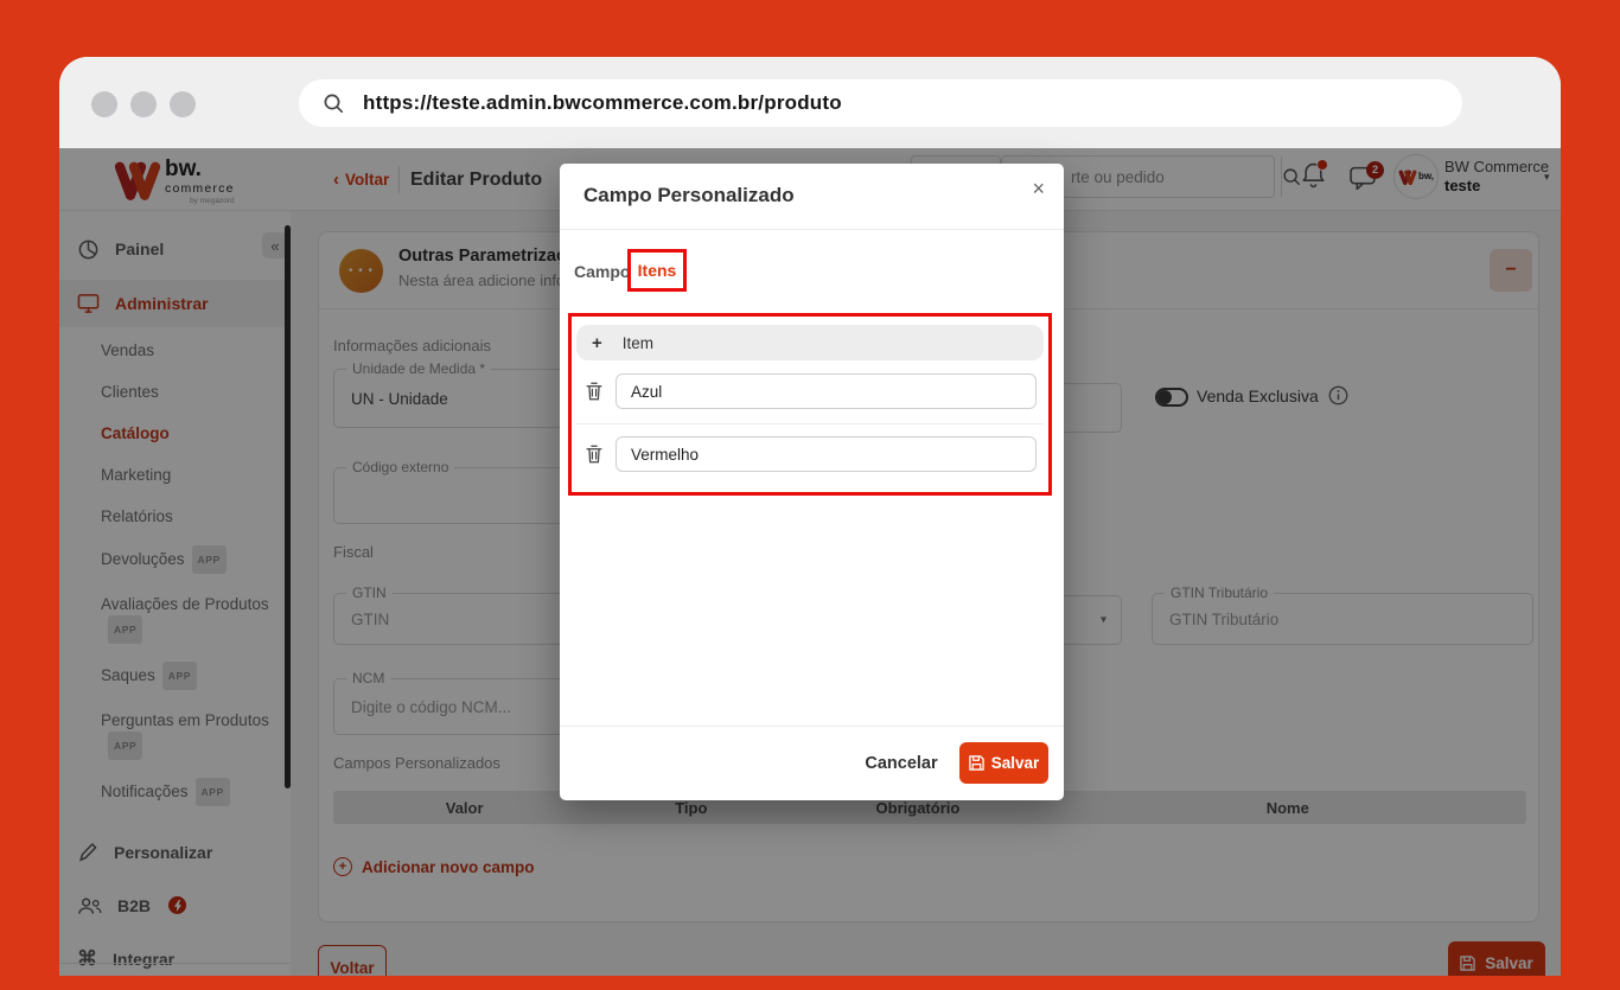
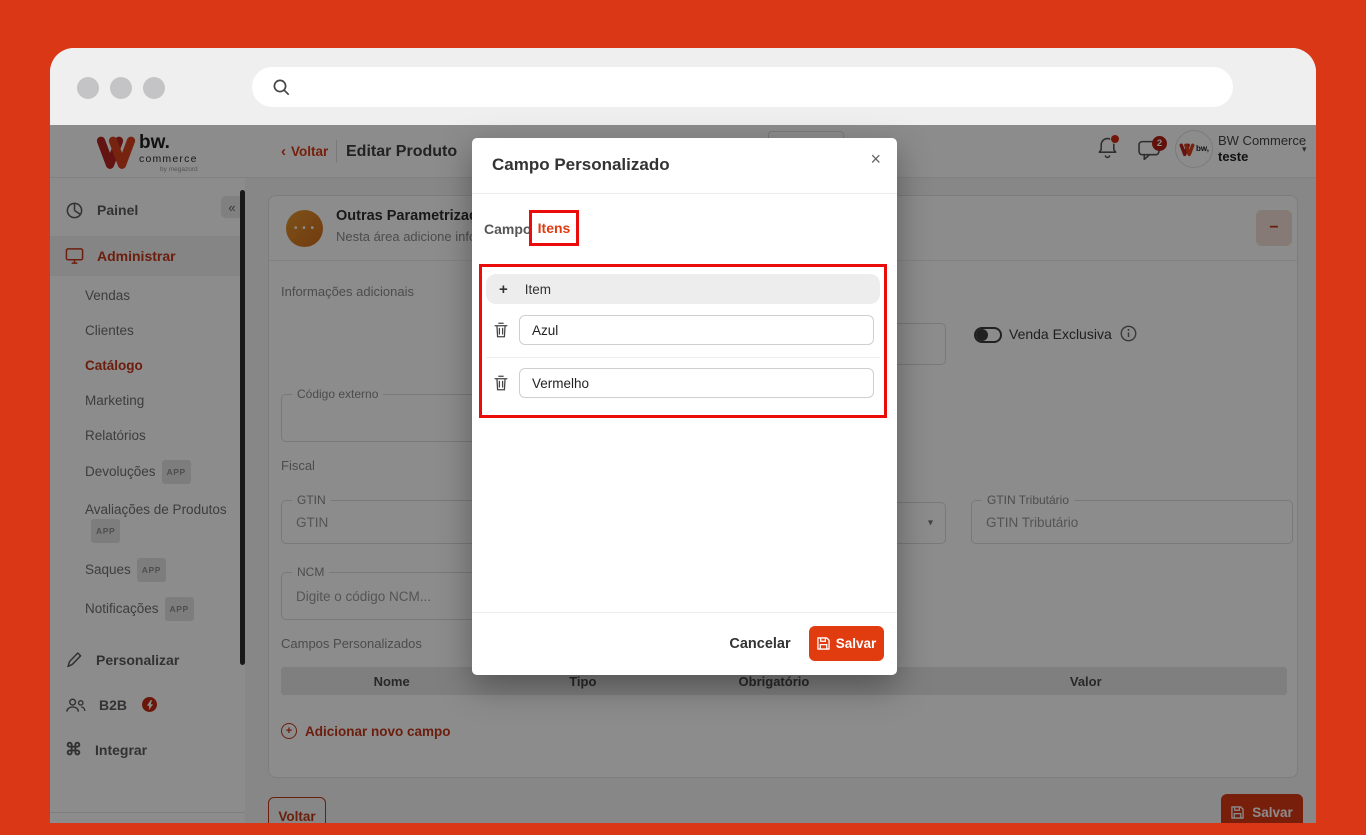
- https://teste.admin.bwcommerce.com.br/produto
  bw.
  commerce
  ‹
  Voltar
  Editar Produto
- rte ou pedido
  2
  bw,
  BW Commerce
  teste
  ▾
  Painel
  «
  Administrar
  Vendas
  Clientes
  Catálogo
  Marketing
  Relatórios
  Devoluções APP
  Avaliações de ProdutosAPP
  Saques APP
- Perguntas em ProdutosAPP
  Notificações APP
  Personalizar
  B2B
  ⌘
  Integrar
  • • •
  Outras Parametriza
  Nesta área adicione inf
  −
  Informações adicionais
- Unidade de Medida *
- UN - Unidade
  Venda Exclusiva
  Código externo
  Fiscal
  GTIN
  GTIN
  ▾
  GTIN Tributário
  GTIN Tributário
  NCM
  Digite o código NCM...
  Campos Personalizados
- Valor
+ Nome
  Tipo
  Obrigatório
- Nome
+ Valor
  +
  Adicionar novo campo
  Voltar
  Salvar
  Campo Personalizado
  ×
  Campo
  Itens
  +
  Item
  Azul
  Vermelho
  Cancelar
  Salvar
